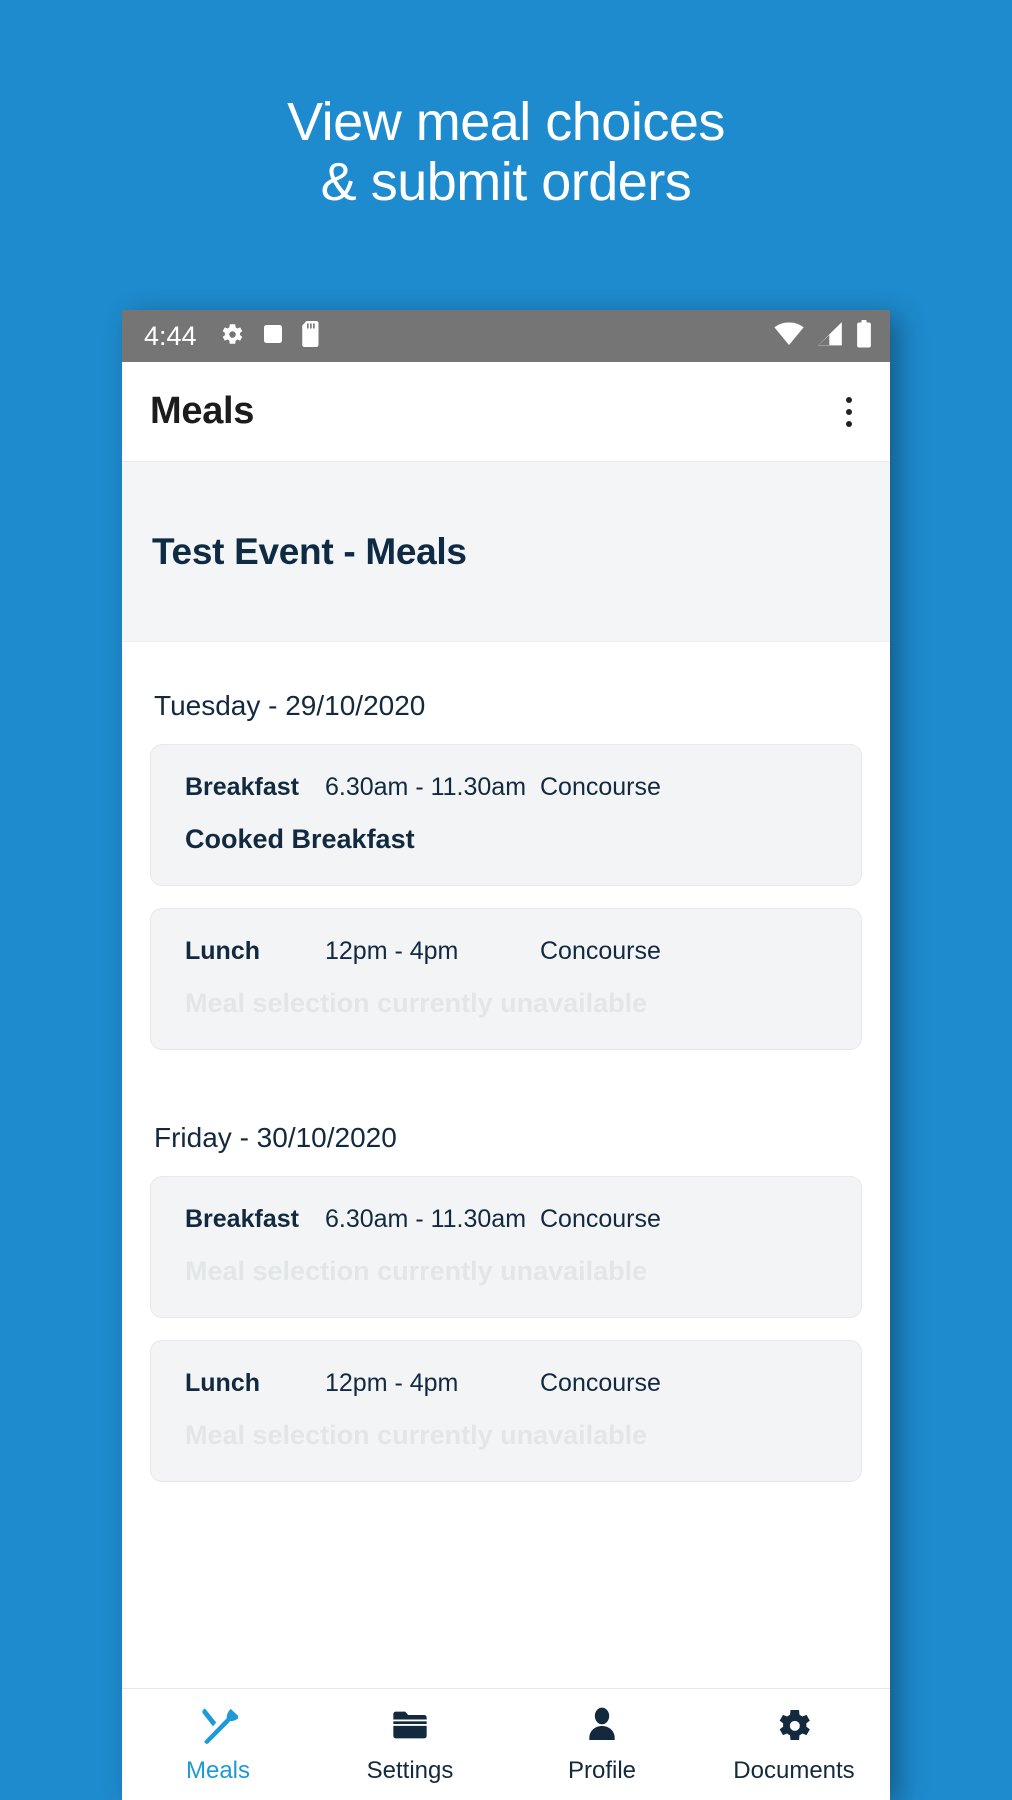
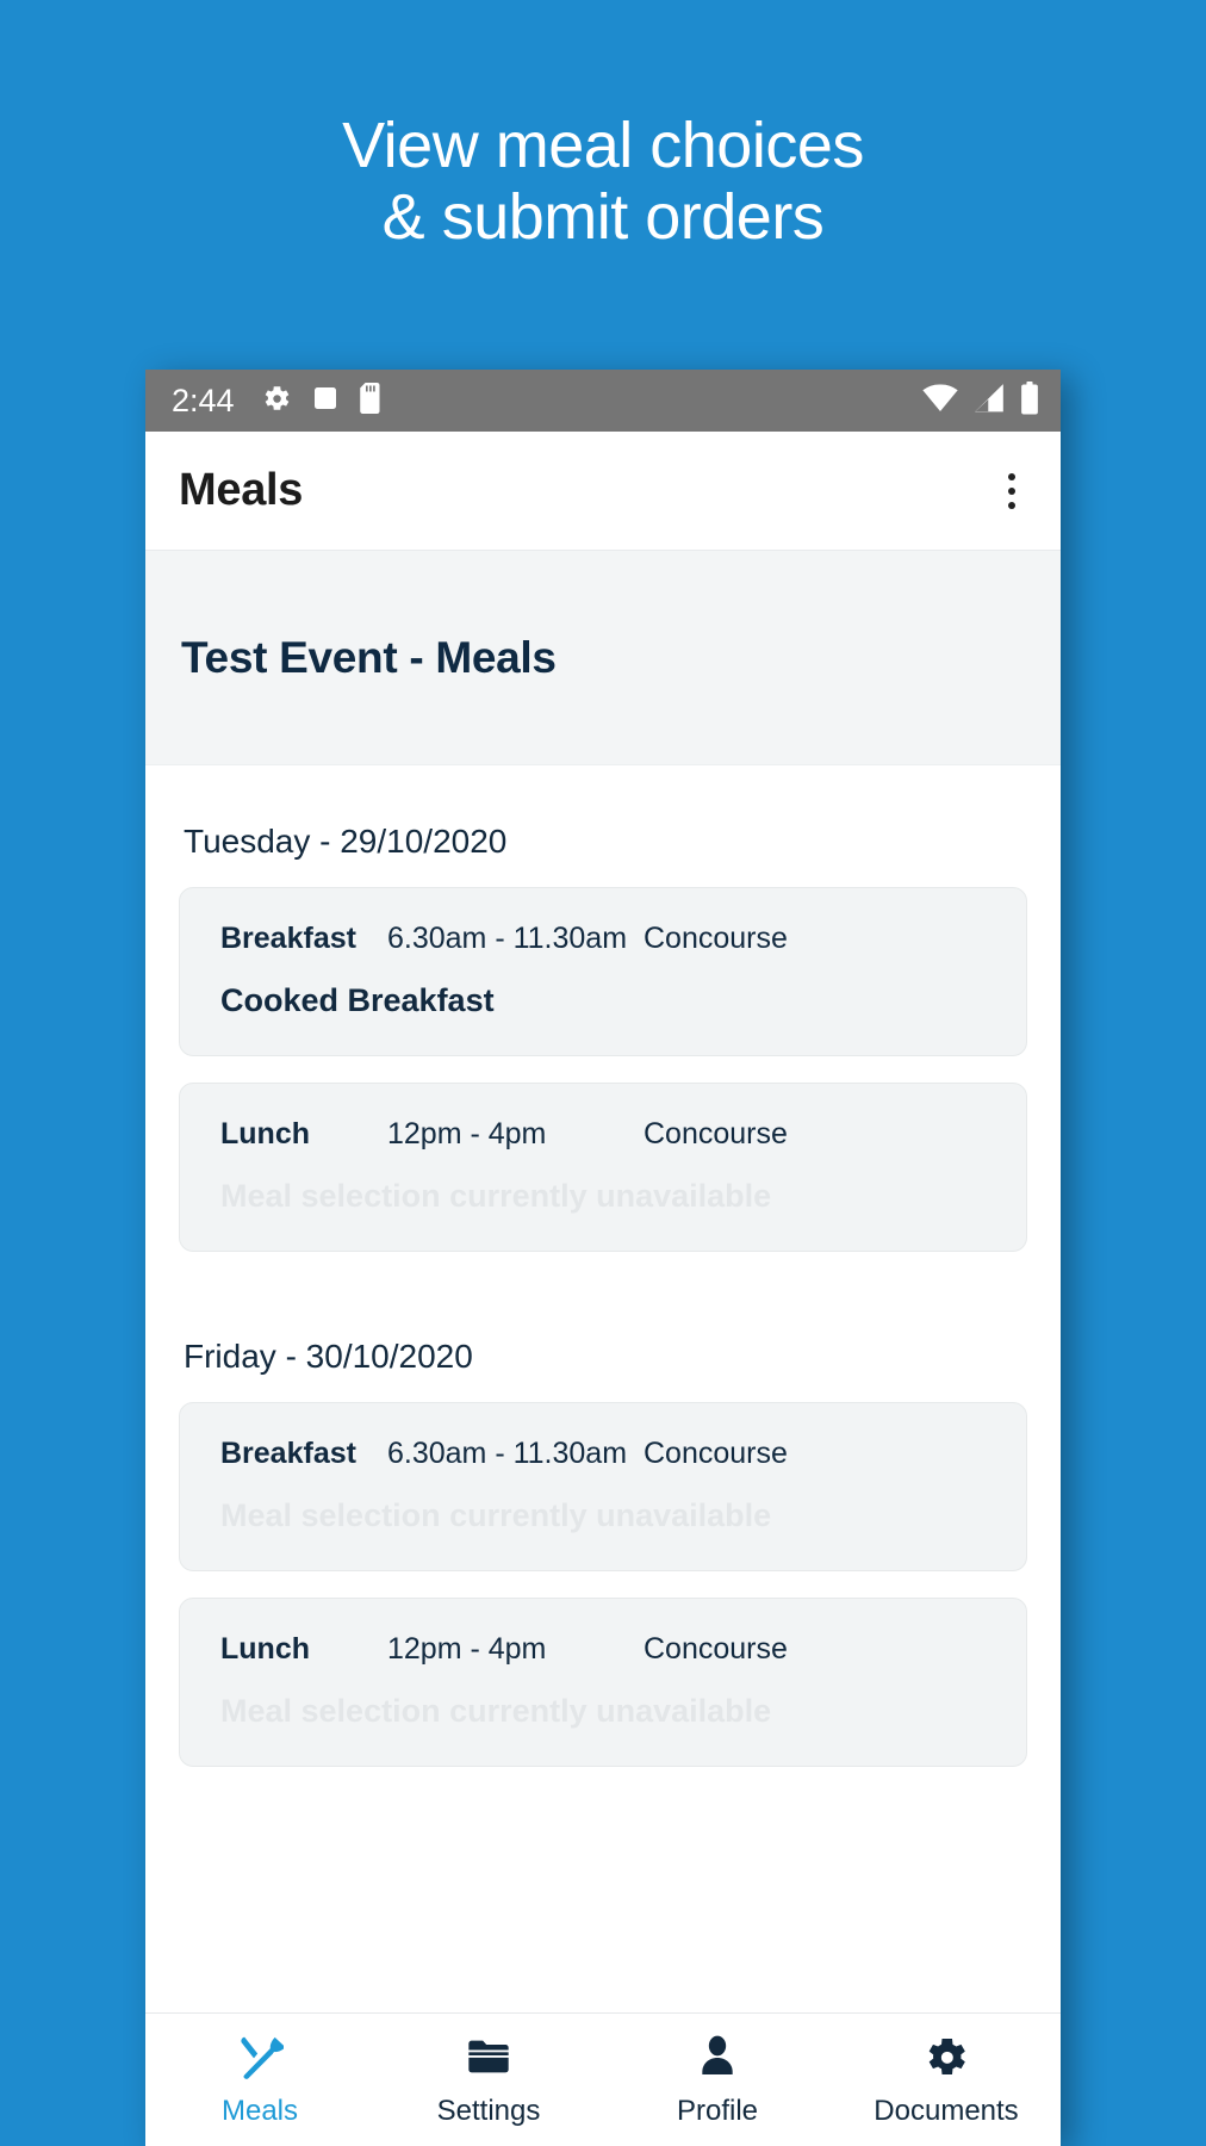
  View meal choices
  & submit orders
- 4:44
+ 2:44
  Meals
  Test Event - Meals
  Tuesday - 29/10/2020
  Breakfast
  6.30am - 11.30am
  Concourse
  Cooked Breakfast
  Lunch
  12pm - 4pm
  Concourse
  Friday - 30/10/2020
  Breakfast
  6.30am - 11.30am
  Concourse
  Lunch
  12pm - 4pm
  Concourse
  Meals
  Settings
  Profile
  Documents
